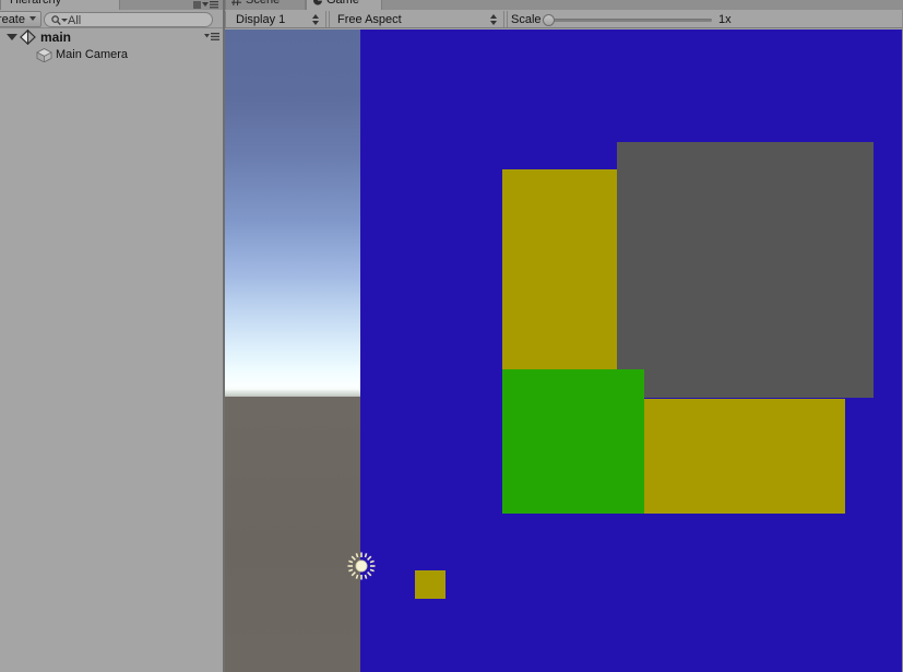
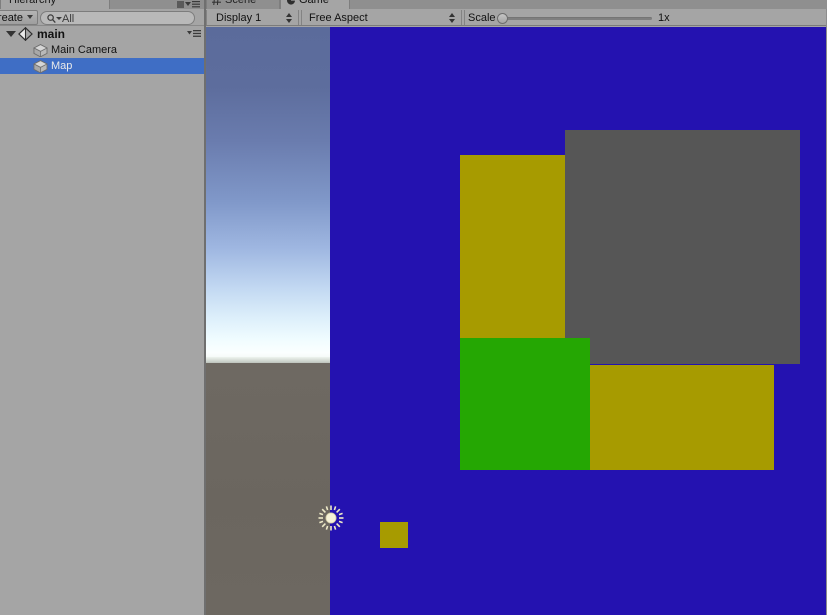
  Hierarchy
  All
  main
  Main Camera
+ Map
  Scene
  Game
  Display 1
  Free Aspect
  Scale
  1x
